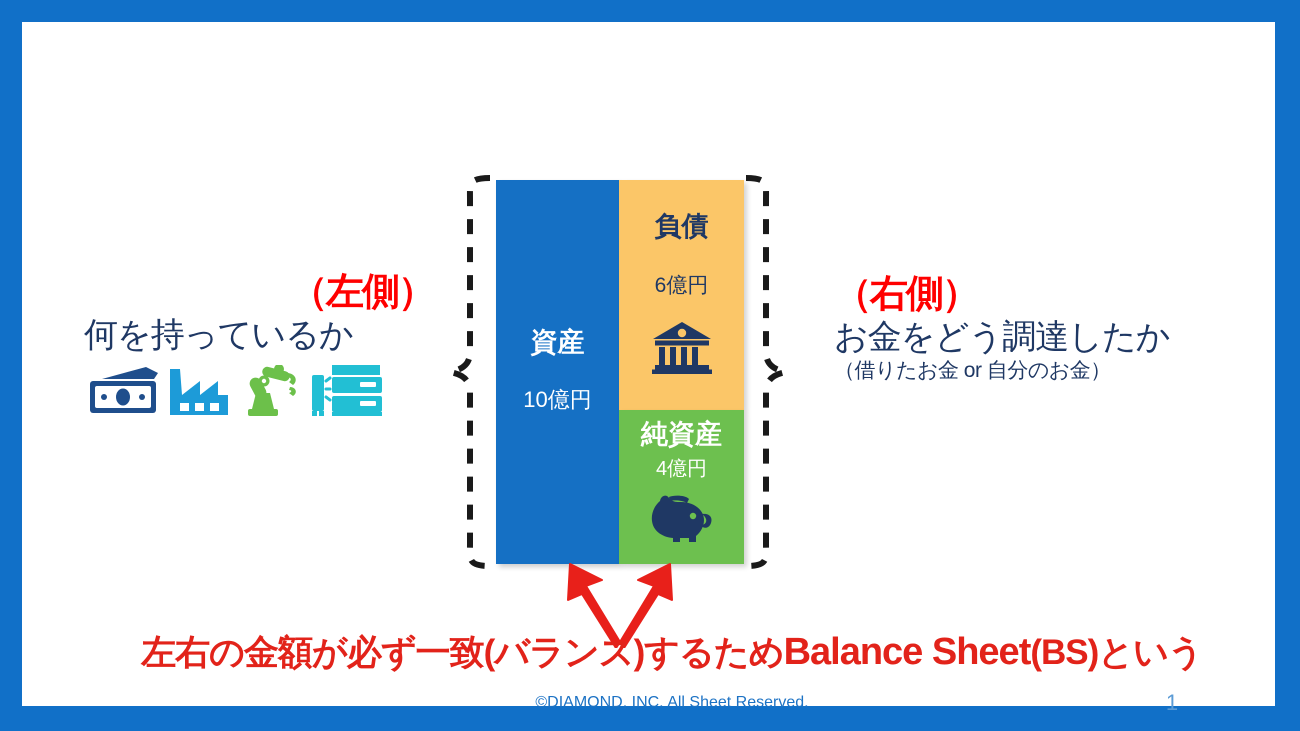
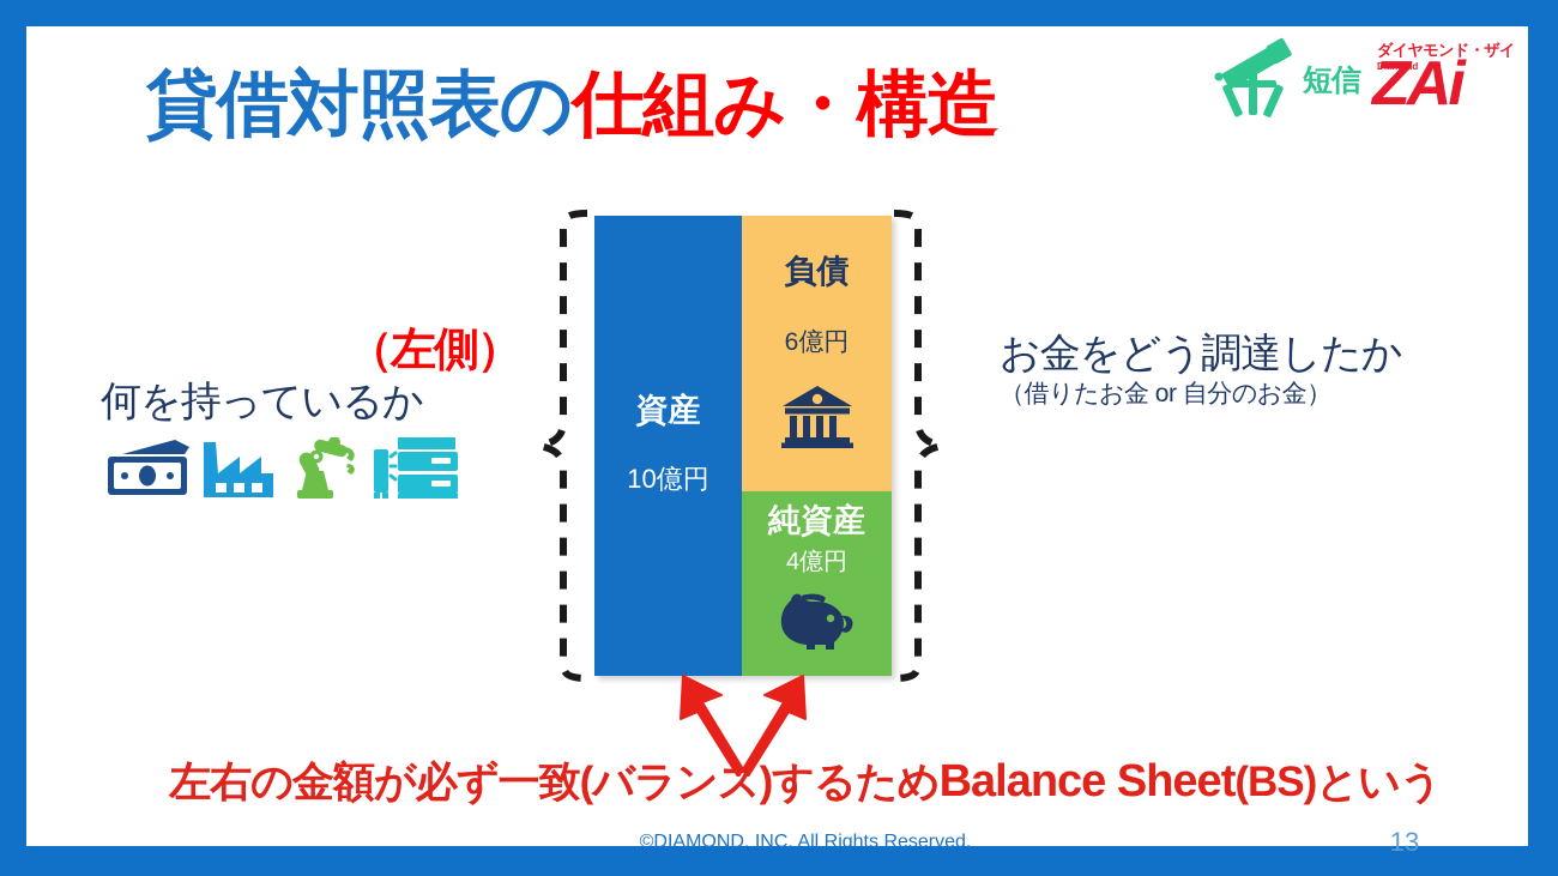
+ 貸借対照表の仕組み・構造
+ 短信
+ ダイヤモンド・ザイ
+ Diamond
+ ZAi
  資産
  10億円
  負債
  6億円
  純資産
  4億円
  （左側）
  何を持っているか
- （右側）
  お金をどう調達したか
  （借りたお金 or 自分のお金）
  左右の金額が必ず一致(バランス)するためBalance Sheet(BS)という
- ©DIAMOND, INC. All Sheet Reserved.
+ ©DIAMOND, INC. All Rights Reserved.
- 1
+ 13
